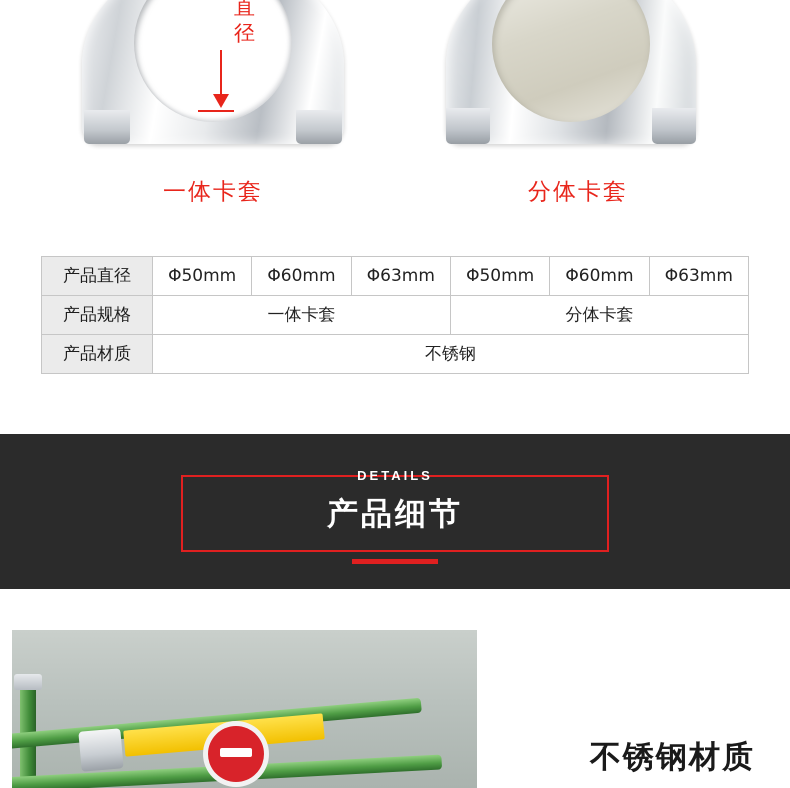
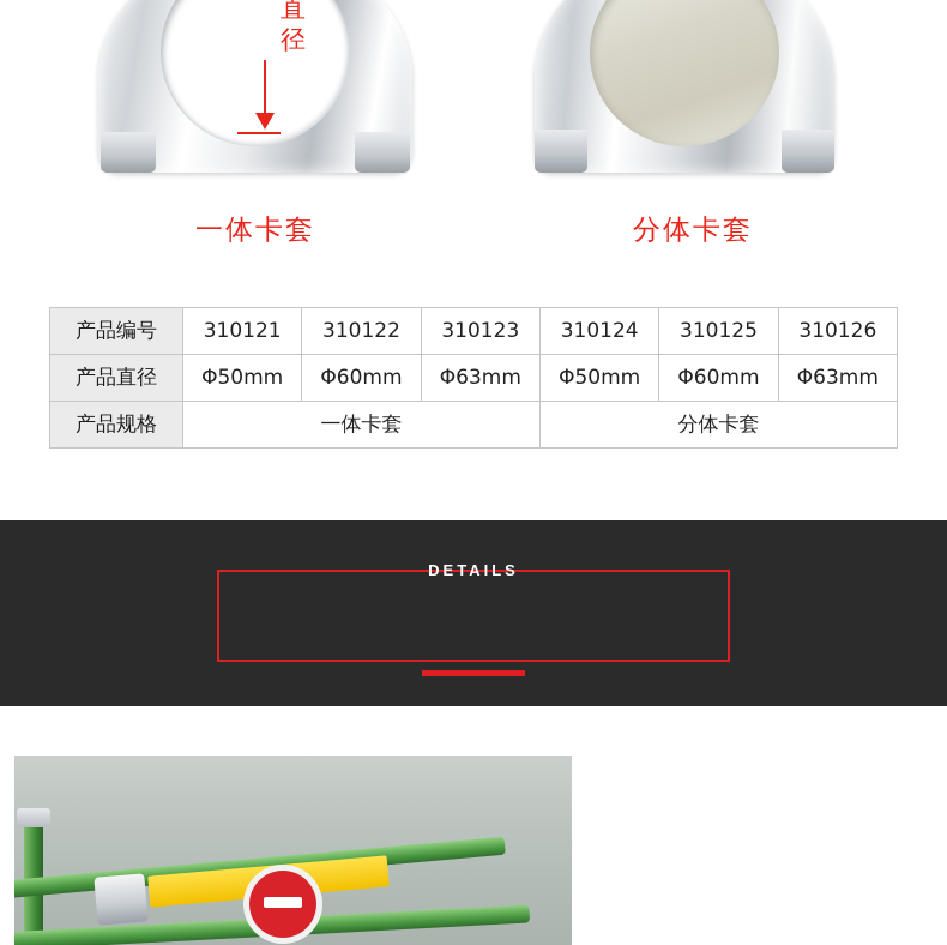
  直径
  一体卡套
  分体卡套
+ 产品编号	310121	310122	310123	310124	310125	310126
  产品直径	Φ50mm	Φ60mm	Φ63mm	Φ50mm	Φ60mm	Φ63mm
  产品规格	一体卡套	分体卡套
- 产品材质	不锈钢
  DETAILS
- 产品细节
- 不锈钢材质
